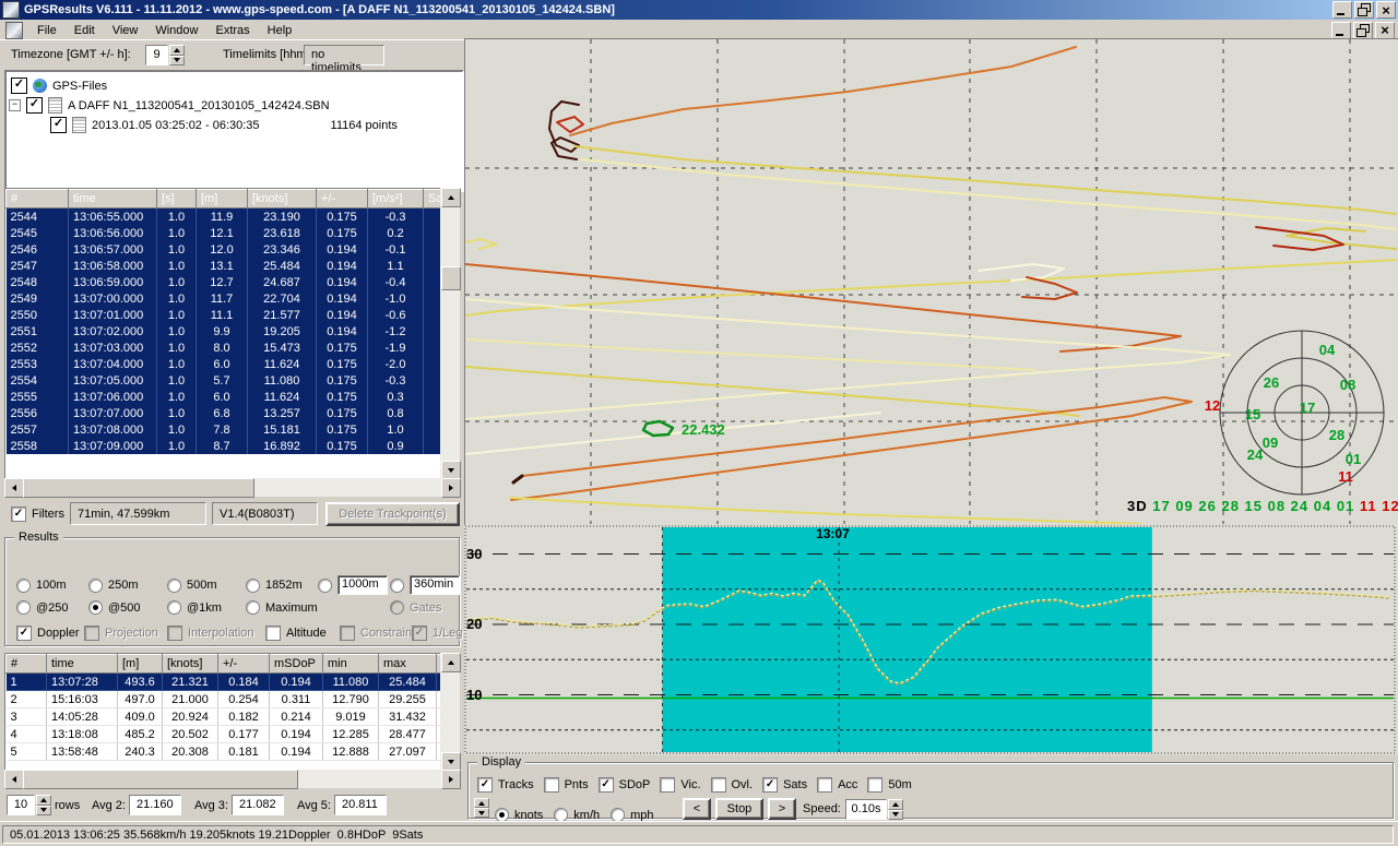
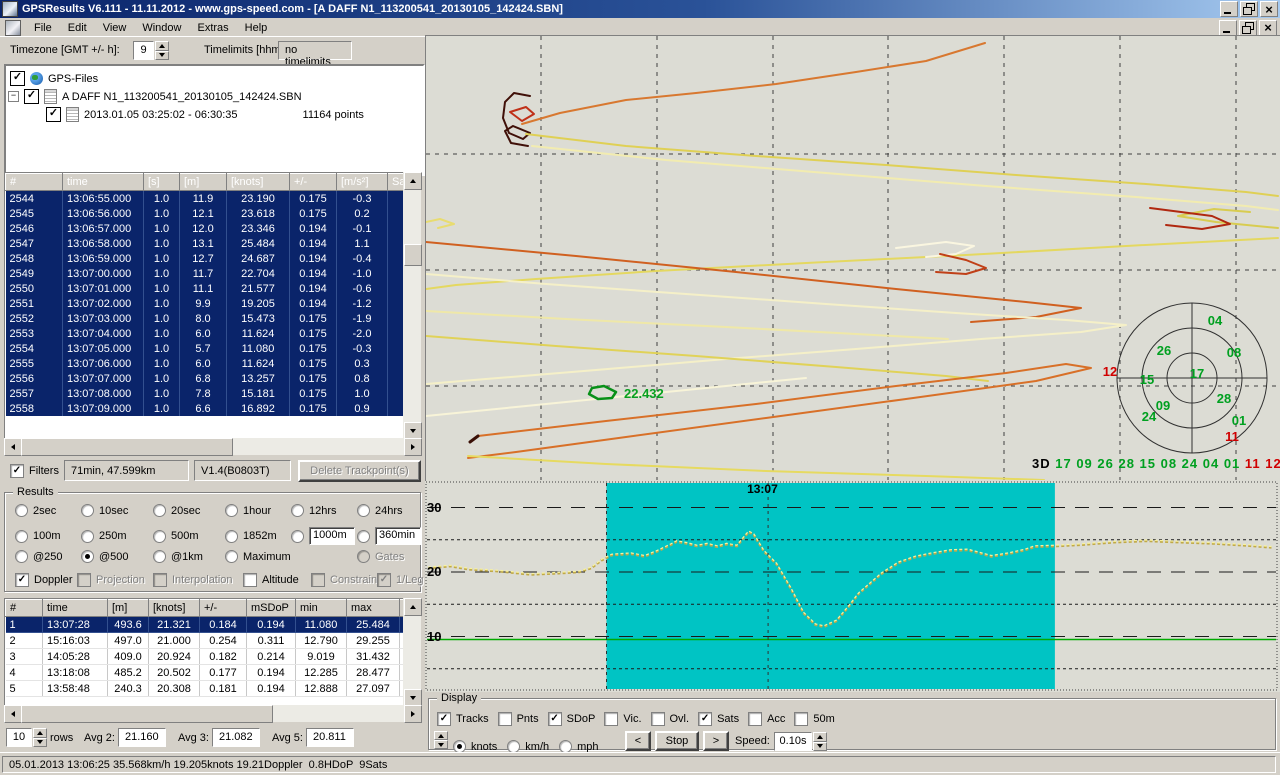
  GPSResults V6.111 - 11.11.2012 - www.gps-speed.com - [A DAFF N1_113200541_20130105_142424.SBN]
  File
  Edit
  View
  Window
  Extras
  Help
  Timezone [GMT +/- h]:
  9
  Timelimits [hhm
  no timelimits
  ✓
  GPS-Files
  −
  ✓
  A DAFF N1_113200541_20130105_142424.SBN
  ✓
  2013.01.05 03:25:02 - 06:30:35
  11164 points
  #	time	[s]	[m]	[knots]	+/-	[m/s²]	S
  2544	13:06:55.000	1.0	11.9	23.190	0.175	-0.3
  2545	13:06:56.000	1.0	12.1	23.618	0.175	0.2
  2546	13:06:57.000	1.0	12.0	23.346	0.194	-0.1
  2547	13:06:58.000	1.0	13.1	25.484	0.194	1.1
  2548	13:06:59.000	1.0	12.7	24.687	0.194	-0.4
  2549	13:07:00.000	1.0	11.7	22.704	0.194	-1.0
  2550	13:07:01.000	1.0	11.1	21.577	0.194	-0.6
  2551	13:07:02.000	1.0	9.9	19.205	0.194	-1.2
  2552	13:07:03.000	1.0	8.0	15.473	0.175	-1.9
  2553	13:07:04.000	1.0	6.0	11.624	0.175	-2.0
  2554	13:07:05.000	1.0	5.7	11.080	0.175	-0.3
  2555	13:07:06.000	1.0	6.0	11.624	0.175	0.3
  2556	13:07:07.000	1.0	6.8	13.257	0.175	0.8
  2557	13:07:08.000	1.0	7.8	15.181	0.175	1.0
- 2558	13:07:09.000	1.0	8.7	16.892	0.175	0.9
+ 2558	13:07:09.000	1.0	6.6	16.892	0.175	0.9
  ✓
  Filters
  71min, 47.599km
  V1.4(B0803T)
  Delete Trackpoint(s)
  Results
+ 2sec
+ 10sec
+ 20sec
+ 1hour
+ 12hrs
+ 24hrs
  100m
  250m
  500m
  1852m
  1000m
  360min
  @250
  @500
  @1km
  Maximum
  Gates
  ✓
  Doppler
  Projection
  Interpolation
  Altitude
  Constrain
  ✓
  1/Leg
  #	time	[m]	[knots]	+/-	mSDoP	min	max
  1	13:07:28	493.6	21.321	0.184	0.194	11.080	25.484
  2	15:16:03	497.0	21.000	0.254	0.311	12.790	29.255
  3	14:05:28	409.0	20.924	0.182	0.214	9.019	31.432
  4	13:18:08	485.2	20.502	0.177	0.194	12.285	28.477
  5	13:58:48	240.3	20.308	0.181	0.194	12.888	27.097
  10
  rows
  Avg 2:
  21.160
  Avg 3:
  21.082
  Avg 5:
  20.811
  04
  26
  08
  12
  17
  15
  09
  28
  24
  01
  11
  22.432
  3D 17 09 26 28 15 08 24 04 01 11 12
  30
  20
  10
  13:07
  Display
  ✓
  Tracks
  Pnts
  ✓
  SDoP
  Vic.
  Ovl.
  ✓
  Sats
  Acc
  50m
  knots
  km/h
  mph
  <
  Stop
  >
  Speed:
  0.10s
  05.01.2013 13:06:25 35.568km/h 19.205knots 19.21Doppler 0.8HDoP 9Sats
